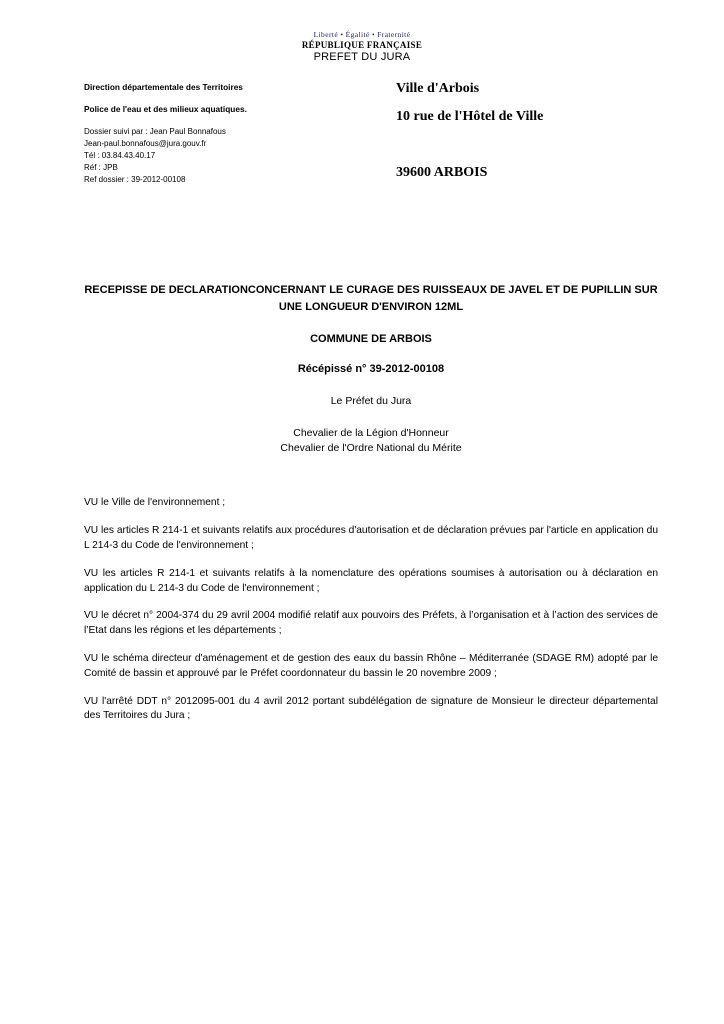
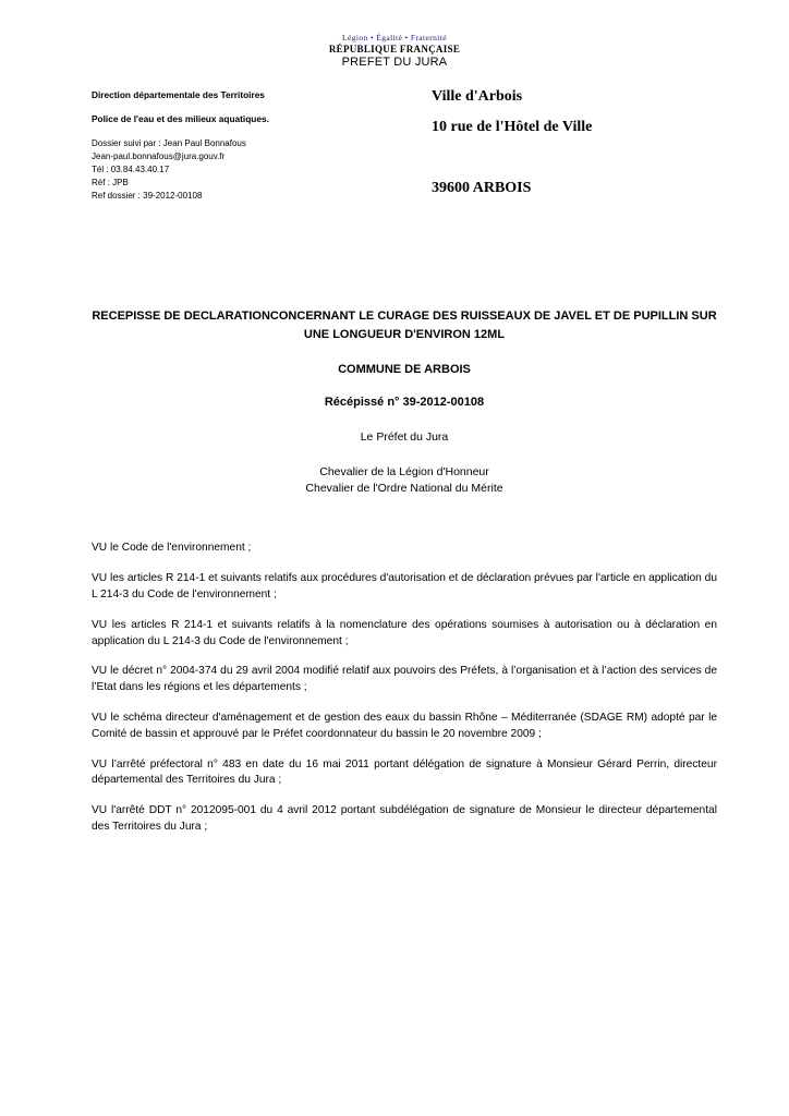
- Liberté • Égalité • Fraternité
+ Légion • Égalité • Fraternité
  RÉPUBLIQUE FRANÇAISE
  PREFET DU JURA
  Direction départementale des Territoires
  Police de l'eau et des milieux aquatiques.
  Dossier suivi par : Jean Paul Bonnafous
  Jean-paul.bonnafous@jura.gouv.fr
  Tél : 03.84.43.40.17
  Réf : JPB
  Ref dossier : 39-2012-00108
  Ville d'Arbois
  10 rue de l'Hôtel de Ville
  39600 ARBOIS
  RECEPISSE DE DECLARATIONCONCERNANT LE CURAGE DES RUISSEAUX DE JAVEL ET DE PUPILLIN SUR UNE LONGUEUR D'ENVIRON 12ML
  COMMUNE DE ARBOIS
  Récépissé n° 39-2012-00108
  Le Préfet du Jura
  Chevalier de la Légion d'Honneur
  Chevalier de l'Ordre National du Mérite
- VU le Ville de l'environnement ;
+ VU le Code de l'environnement ;
  VU les articles R 214-1 et suivants relatifs aux procédures d'autorisation et de déclaration prévues par l'article en application du L 214-3 du Code de l'environnement ;
  VU les articles R 214-1 et suivants relatifs à la nomenclature des opérations soumises à autorisation ou à déclaration en application du L 214-3 du Code de l'environnement ;
  VU le décret n° 2004-374 du 29 avril 2004 modifié relatif aux pouvoirs des Préfets, à l’organisation et à l’action des services de l’Etat dans les régions et les départements ;
  VU le schéma directeur d'aménagement et de gestion des eaux du bassin Rhône – Méditerranée (SDAGE RM) adopté par le Comité de bassin et approuvé par le Préfet coordonnateur du bassin le 20 novembre 2009 ;
+ VU l’arrêté préfectoral n° 483 en date du 16 mai 2011 portant délégation de signature à Monsieur Gérard Perrin, directeur départemental des Territoires du Jura ;
  VU l'arrêté DDT n° 2012095-001 du 4 avril 2012 portant subdélégation de signature de Monsieur le directeur départemental des Territoires du Jura ;
